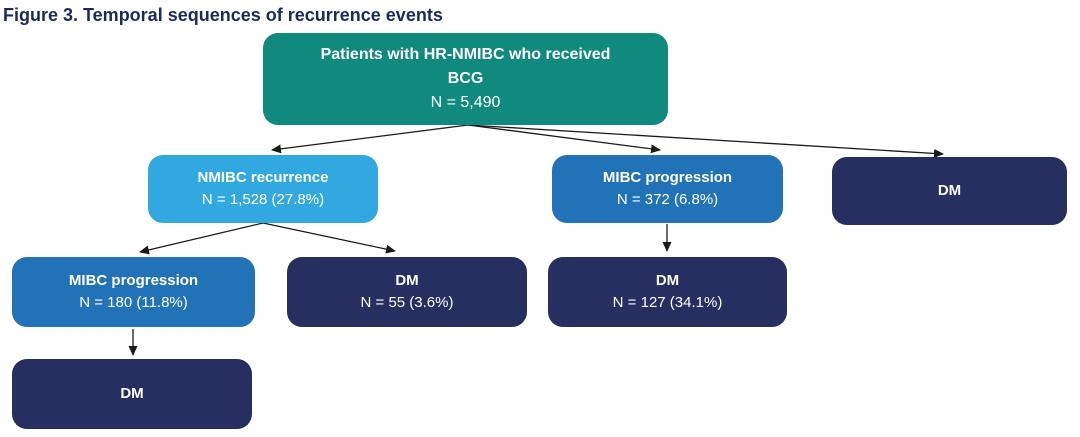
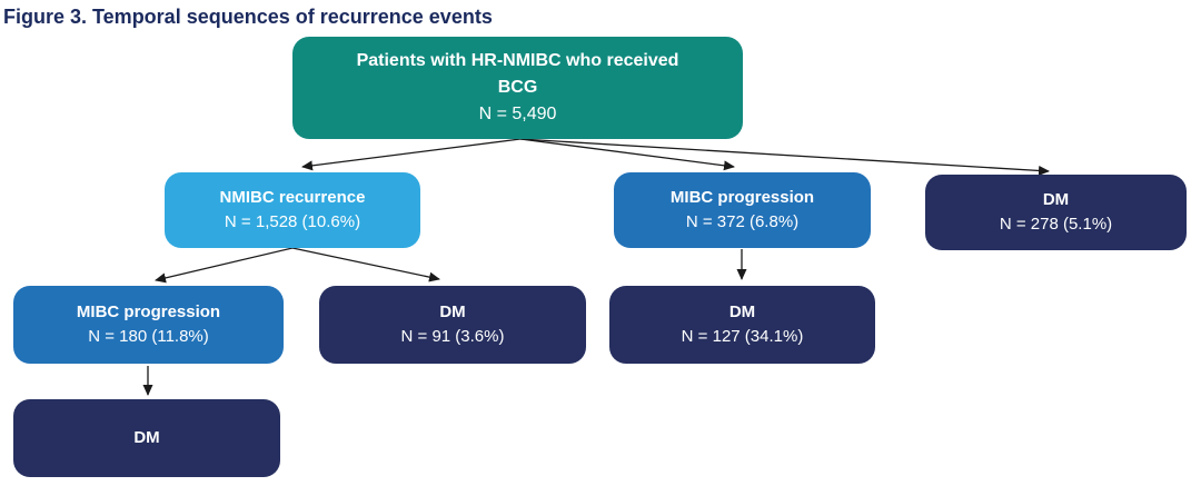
  Figure 3. Temporal sequences of recurrence events
  Patients with HR-NMIBC who received BCG
  N = 5,490
  NMIBC recurrence
- N = 1,528 (27.8%)
+ N = 1,528 (10.6%)
  MIBC progression
  N = 372 (6.8%)
  DM
+ N = 278 (5.1%)
  MIBC progression
  N = 180 (11.8%)
  DM
- N = 55 (3.6%)
+ N = 91 (3.6%)
  DM
  N = 127 (34.1%)
  DM
